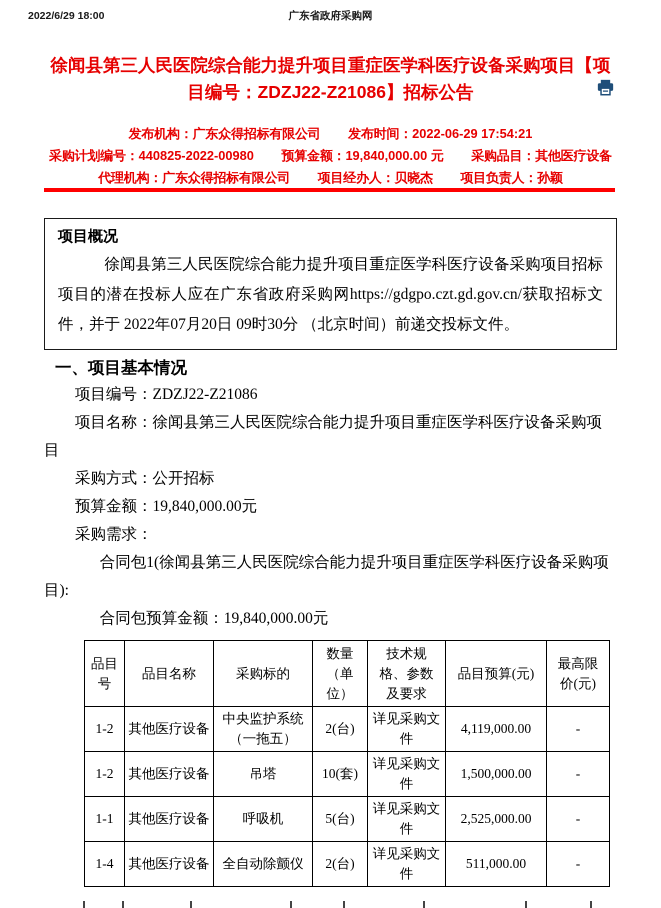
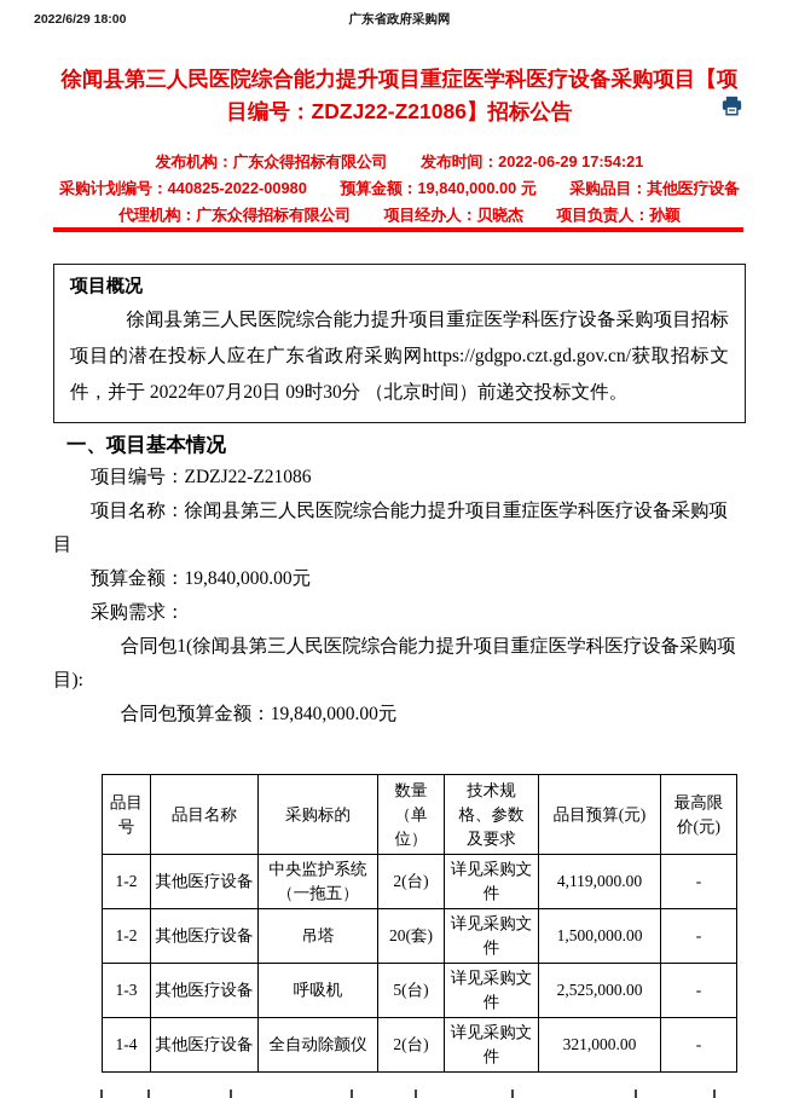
  2022/6/29 18:00
  广东省政府采购网
  徐闻县第三人民医院综合能力提升项目重症医学科医疗设备采购项目【项目编号：ZDZJ22-Z21086】招标公告
  发布机构：广东众得招标有限公司 发布时间：2022-06-29 17:54:21
  采购计划编号：440825-2022-00980 预算金额：19,840,000.00 元 采购品目：其他医疗设备
  代理机构：广东众得招标有限公司 项目经办人：贝晓杰 项目负责人：孙颖
  项目概况
  徐闻县第三人民医院综合能力提升项目重症医学科医疗设备采购项目招标项目的潜在投标人应在广东省政府采购网https://gdgpo.czt.gd.gov.cn/获取招标文件，并于 2022年07月20日 09时30分 （北京时间）前递交投标文件。
  一、项目基本情况
  项目编号：ZDZJ22-Z21086
  项目名称：徐闻县第三人民医院综合能力提升项目重症医学科医疗设备采购项目
- 采购方式：公开招标
  预算金额：19,840,000.00元
  采购需求：
  合同包1(徐闻县第三人民医院综合能力提升项目重症医学科医疗设备采购项目):
  合同包预算金额：19,840,000.00元
  品目 号	品目名称	采购标的	数量 （单 位）	技术规 格、参数 及要求	品目预算(元)	最高限 价(元)
  1-2	其他医疗设备	中央监护系统 （一拖五）	2(台)	详见采购文件	4,119,000.00	-
- 1-2	其他医疗设备	吊塔	10(套)	详见采购文件	1,500,000.00	-
+ 1-2	其他医疗设备	吊塔	20(套)	详见采购文件	1,500,000.00	-
- 1-1	其他医疗设备	呼吸机	5(台)	详见采购文件	2,525,000.00	-
+ 1-3	其他医疗设备	呼吸机	5(台)	详见采购文件	2,525,000.00	-
- 1-4	其他医疗设备	全自动除颤仪	2(台)	详见采购文件	511,000.00	-
+ 1-4	其他医疗设备	全自动除颤仪	2(台)	详见采购文件	321,000.00	-
